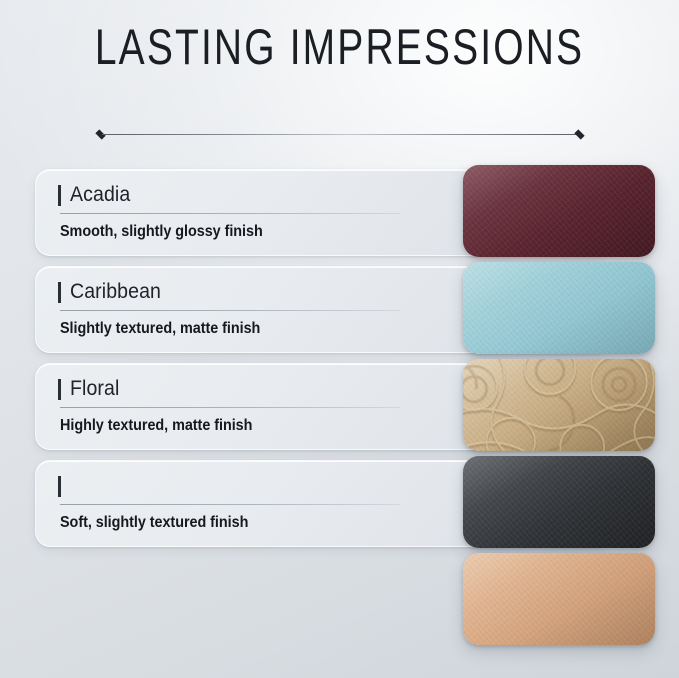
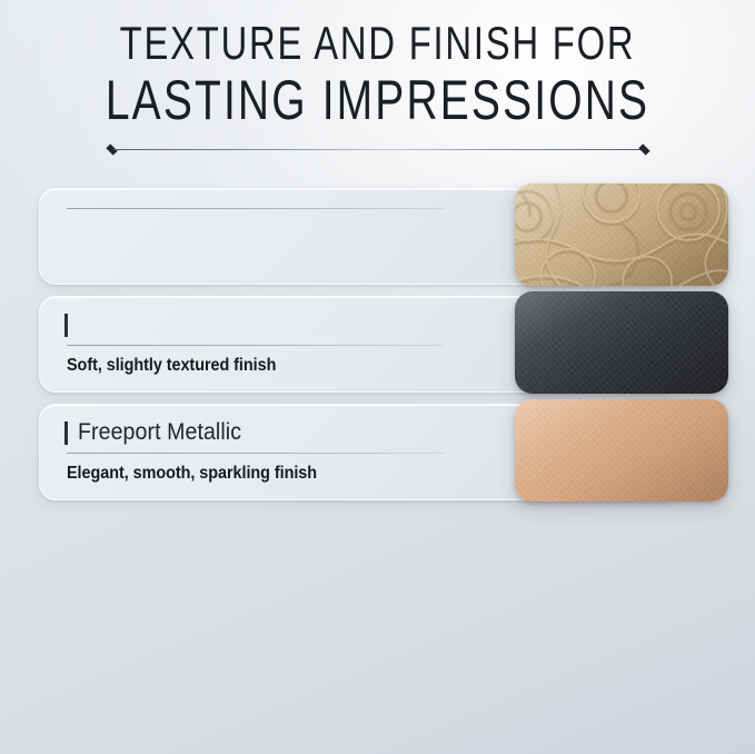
+ TEXTURE AND FINISH FOR
  LASTING IMPRESSIONS
- Acadia
- Smooth, slightly glossy finish
- Caribbean
- Slightly textured, matte finish
- Floral
- Highly textured, matte finish
  Soft, slightly textured finish
+ Freeport Metallic
+ Elegant, smooth, sparkling finish
